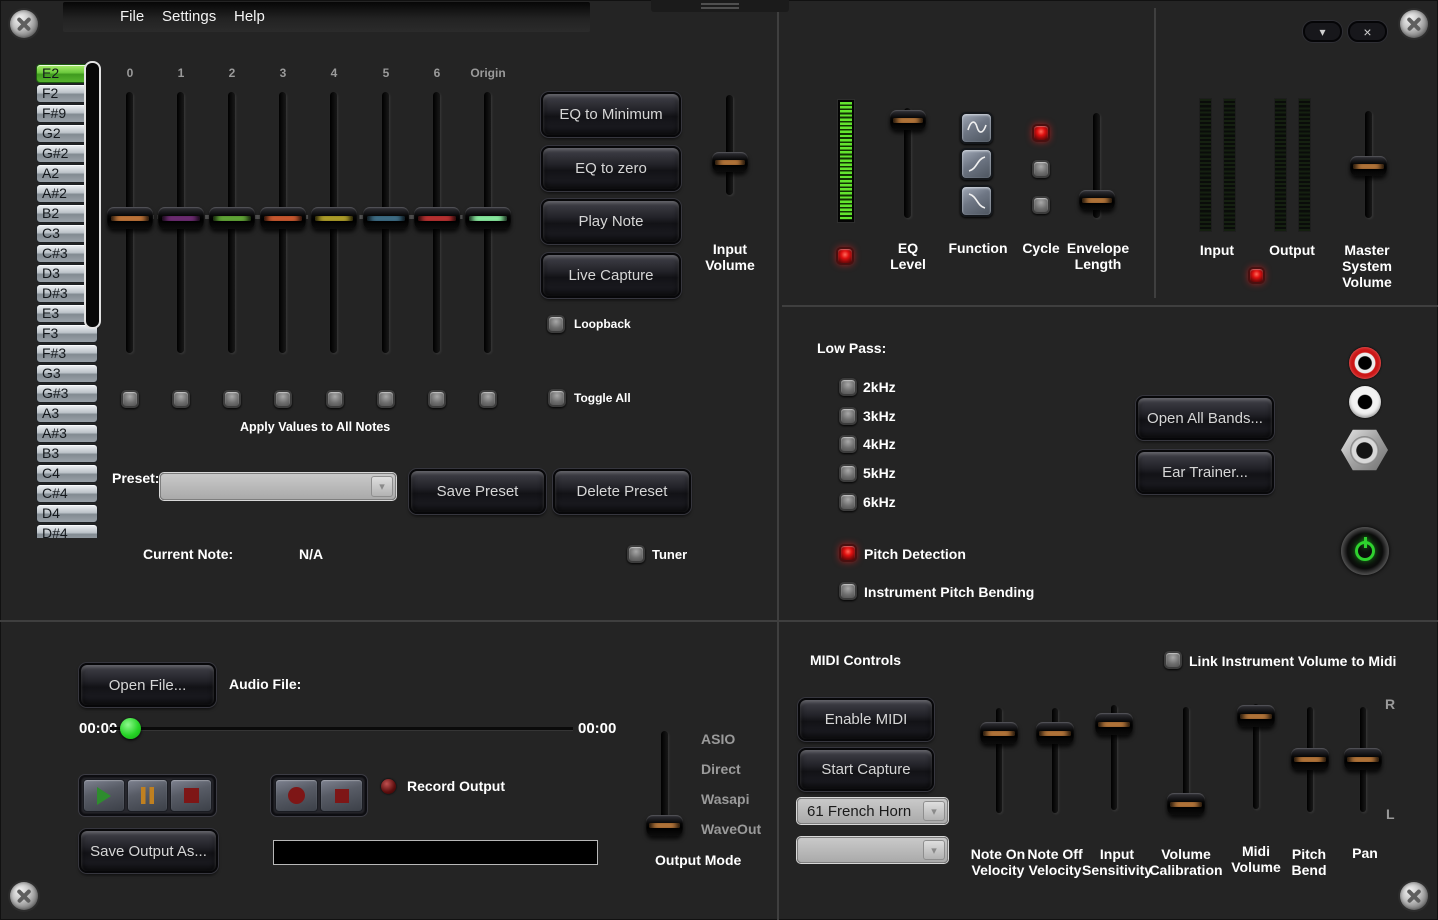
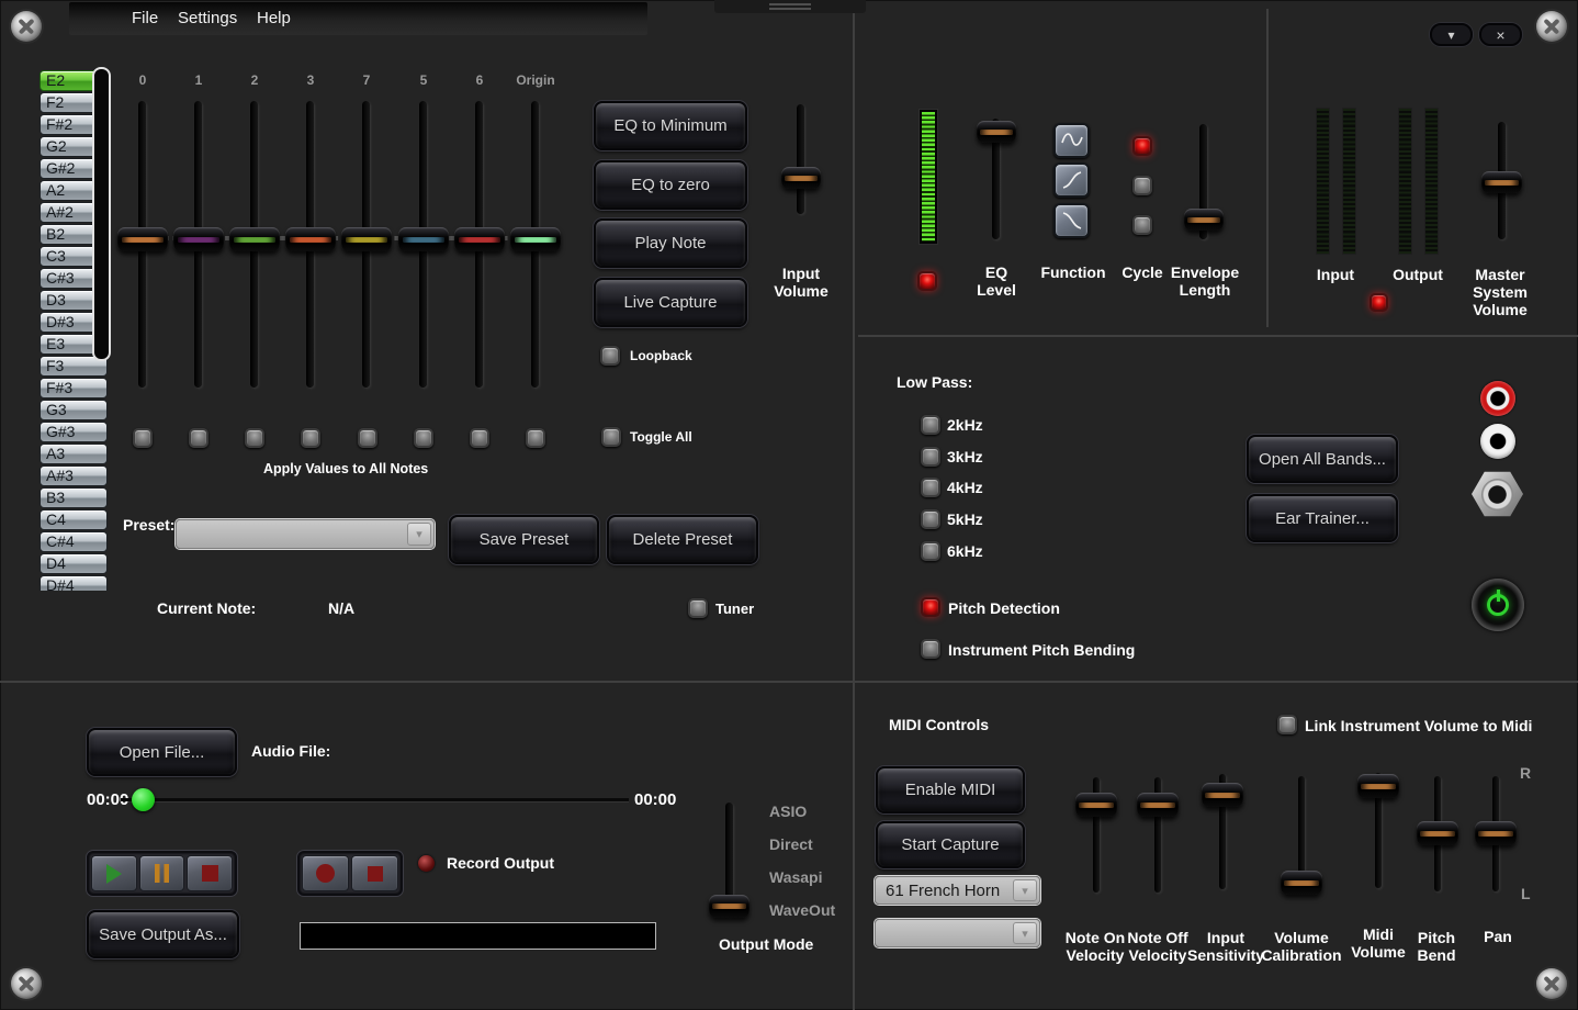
  File
  Settings
  Help
  ▾
  ×
  E2
  F2
- F#9
+ F#2
  G2
  G#2
  A2
  A#2
  B2
  C3
  C#3
  D3
  D#3
  E3
  F3
  F#3
  G3
  G#3
  A3
  A#3
  B3
  C4
  C#4
  D4
  D#4
  0
  1
  2
  3
- 4
+ 7
  5
  6
  Origin
  Apply Values to All Notes
  Toggle All
  EQ to Minimum
  EQ to zero
  Play Note
  Live Capture
  Loopback
  Input
  Volume
  Preset:
  ▾
  Save Preset
  Delete Preset
  Current Note:
  N/A
  Tuner
  EQ
  Level
  Function
  Cycle
  Envelope
  Length
  Input
  Output
  Master
  System
  Volume
  Low Pass:
  2kHz
  3kHz
  4kHz
  5kHz
  6kHz
  Open All Bands...
  Ear Trainer...
  Pitch Detection
  Instrument Pitch Bending
  Open File...
  Audio File:
  00:0
  00:00
  Record Output
  Save Output As...
  ASIO
  Direct
  Wasapi
  WaveOut
  Output Mode
  MIDI Controls
  Enable MIDI
  Start Capture
  61 French Horn
  ▾
  ▾
  Link Instrument Volume to Midi
  Note On
  Velocity
  Note Off
  Velocity
  Input
  Sensitivity
  Volume
  Calibration
  Midi
  Volume
  Pitch
  Bend
  Pan
  R
  L
